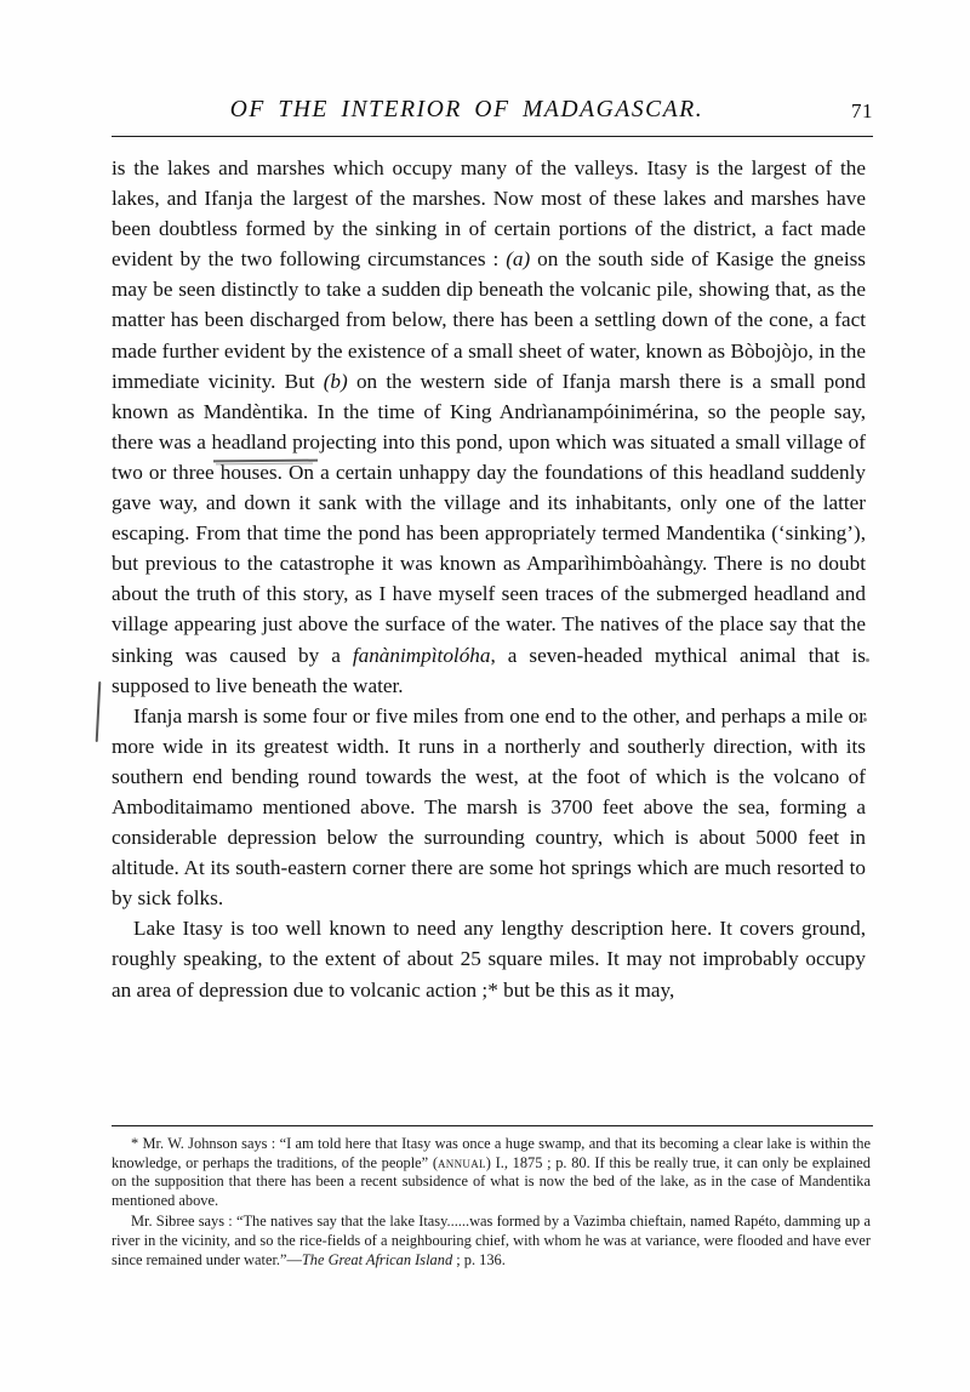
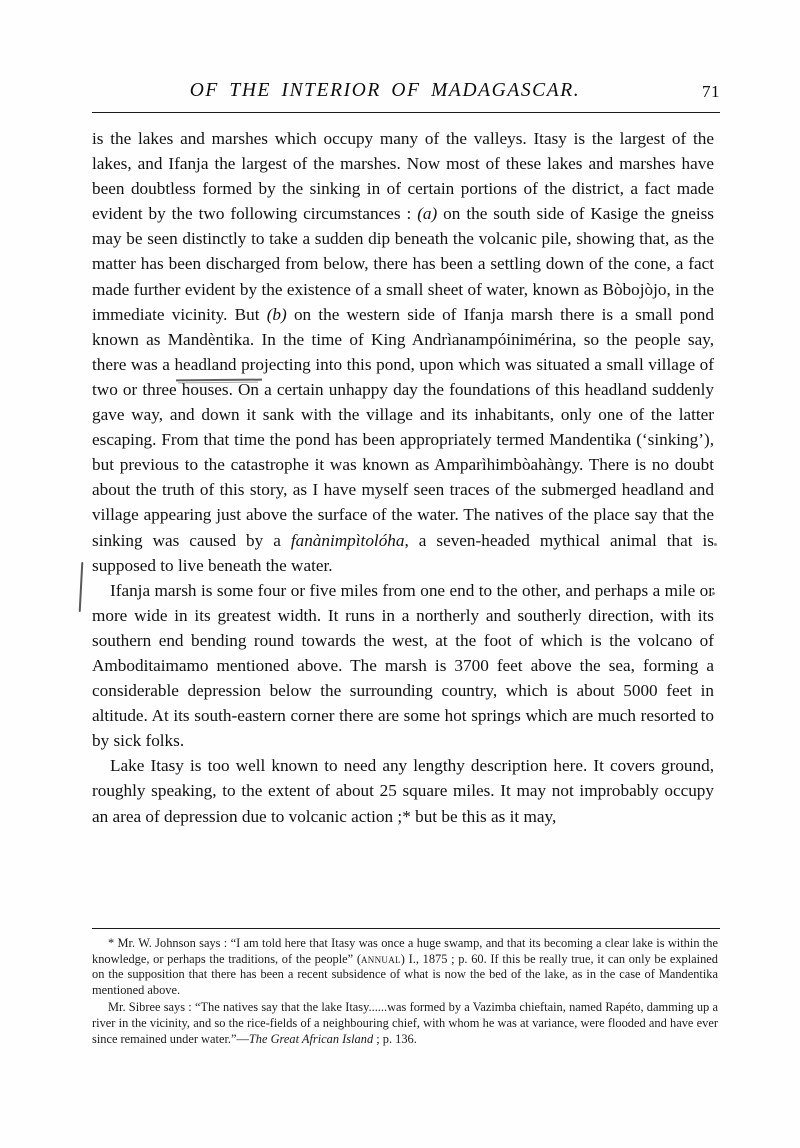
  OF THE INTERIOR OF MADAGASCAR.
  71
  is the lakes and marshes which occupy many of the valleys. Itasy is the largest of the lakes, and Ifanja the largest of the marshes. Now most of these lakes and marshes have been doubtless formed by the sinking in of certain portions of the district, a fact made evident by the two following circumstances : (a) on the south side of Kasige the gneiss may be seen distinctly to take a sudden dip beneath the volcanic pile, showing that, as the matter has been discharged from below, there has been a settling down of the cone, a fact made further evident by the existence of a small sheet of water, known as Bòbojòjo, in the immediate vicinity. But (b) on the western side of Ifanja marsh there is a small pond known as Mandèntika. In the time of King Andrìanampóinimérina, so the people say, there was a headland projecting into this pond, upon which was situated a small village of two or three houses. On a certain unhappy day the foundations of this headland suddenly gave way, and down it sank with the village and its inhabitants, only one of the latter escaping. From that time the pond has been appropriately termed Mandentika (‘sinking’), but previous to the catastrophe it was known as Amparìhimbòahàngy. There is no doubt about the truth of this story, as I have myself seen traces of the submerged headland and village appearing just above the surface of the water. The natives of the place say that the sinking was caused by a fanànimpìtolóha, a seven-headed mythical animal that is supposed to live beneath the water.
  Ifanja marsh is some four or five miles from one end to the other, and perhaps a mile or more wide in its greatest width. It runs in a northerly and southerly direction, with its southern end bending round towards the west, at the foot of which is the volcano of Amboditaimamo mentioned above. The marsh is 3700 feet above the sea, forming a considerable depression below the surrounding country, which is about 5000 feet in altitude. At its south-eastern corner there are some hot springs which are much resorted to by sick folks.
  Lake Itasy is too well known to need any lengthy description here. It covers ground, roughly speaking, to the extent of about 25 square miles. It may not improbably occupy an area of depression due to volcanic action ;* but be this as it may,
- * Mr. W. Johnson says : “I am told here that Itasy was once a huge swamp, and that its becoming a clear lake is within the knowledge, or perhaps the traditions, of the people” (annual) I., 1875 ; p. 80. If this be really true, it can only be explained on the supposition that there has been a recent subsidence of what is now the bed of the lake, as in the case of Mandentika mentioned above.
+ * Mr. W. Johnson says : “I am told here that Itasy was once a huge swamp, and that its becoming a clear lake is within the knowledge, or perhaps the traditions, of the people” (annual) I., 1875 ; p. 60. If this be really true, it can only be explained on the supposition that there has been a recent subsidence of what is now the bed of the lake, as in the case of Mandentika mentioned above.
  Mr. Sibree says : “The natives say that the lake Itasy......was formed by a Vazimba chieftain, named Rapéto, damming up a river in the vicinity, and so the rice-fields of a neighbouring chief, with whom he was at variance, were flooded and have ever since remained under water.”—The Great African Island ; p. 136.
